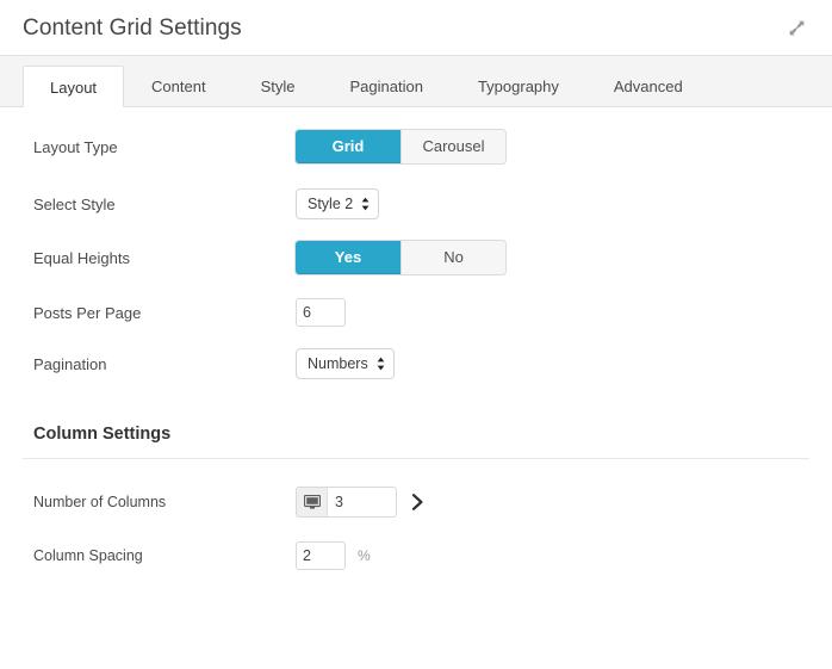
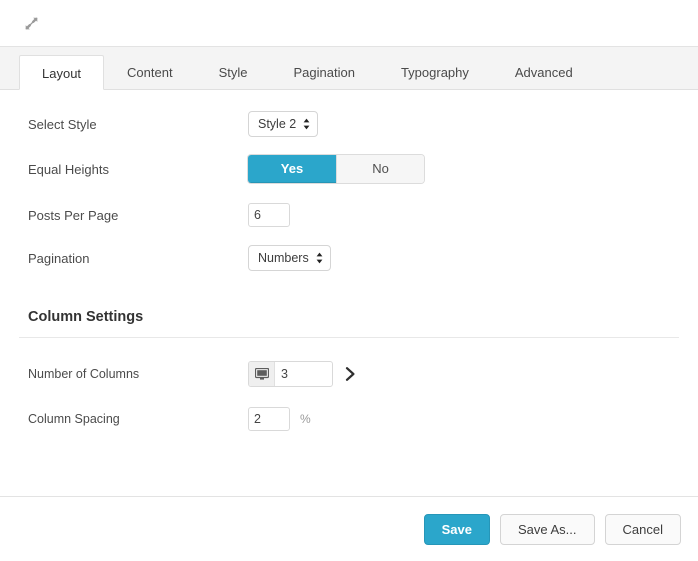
- Content Grid Settings
  Layout
  Content
  Style
  Pagination
  Typography
  Advanced
- Layout Type
- Grid
- Carousel
  Select Style
  Style 2
  Equal Heights
  Yes
  No
  Posts Per Page
  6
  Pagination
  Numbers
  Column Settings
  Number of Columns
  3
  Column Spacing
  2
  %
+ Save
+ Save As...
+ Cancel
